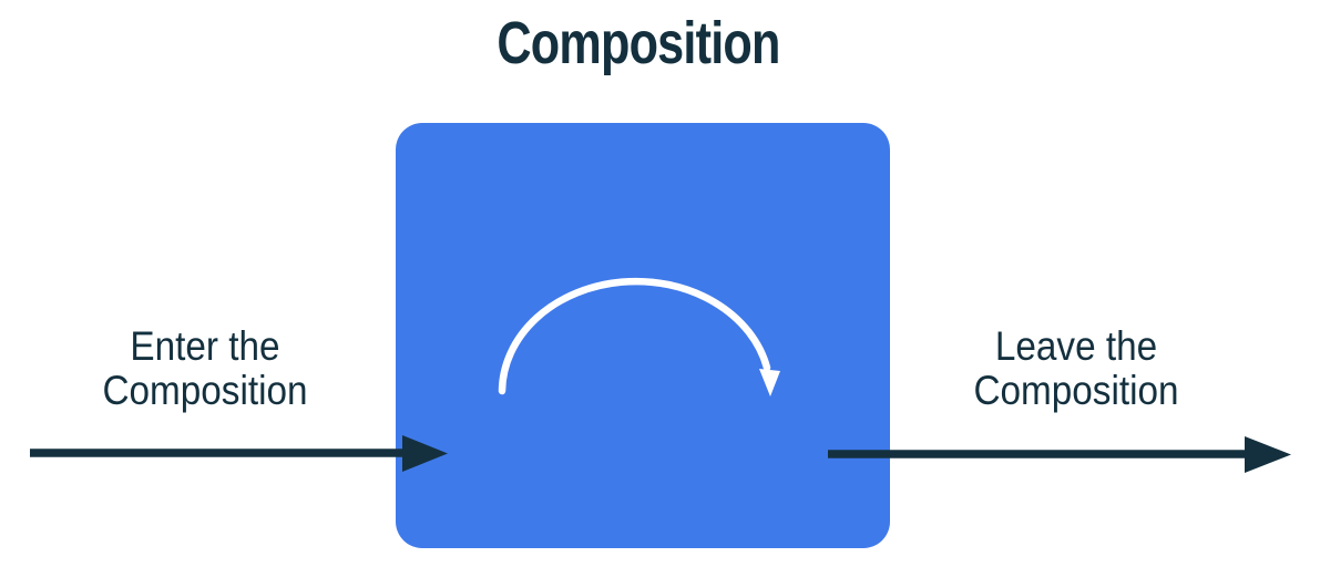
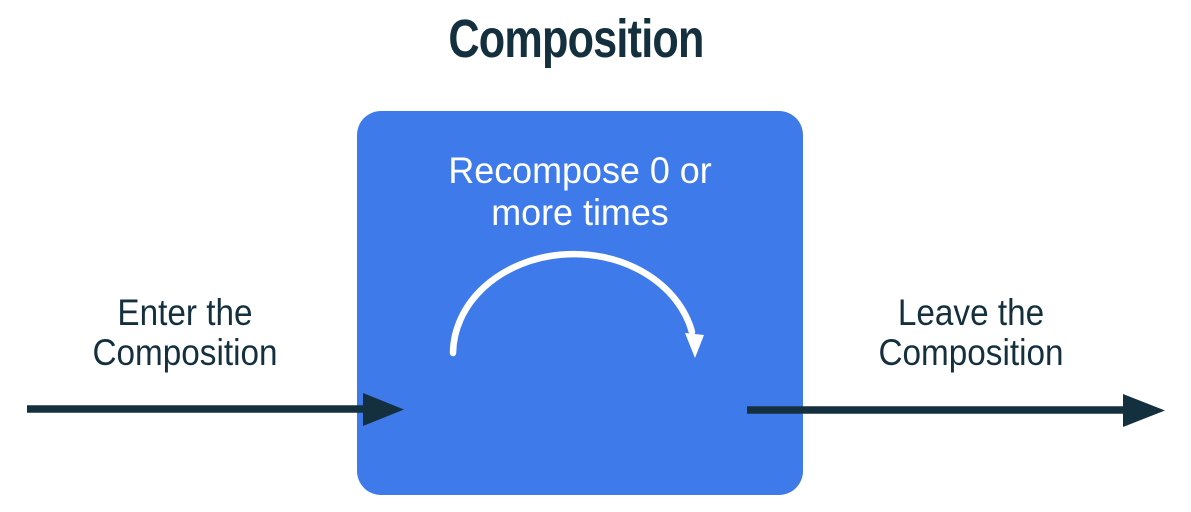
  Composition
+ Recompose 0 or
+ more times
  Enter the
  Composition
  Leave the
  Composition
